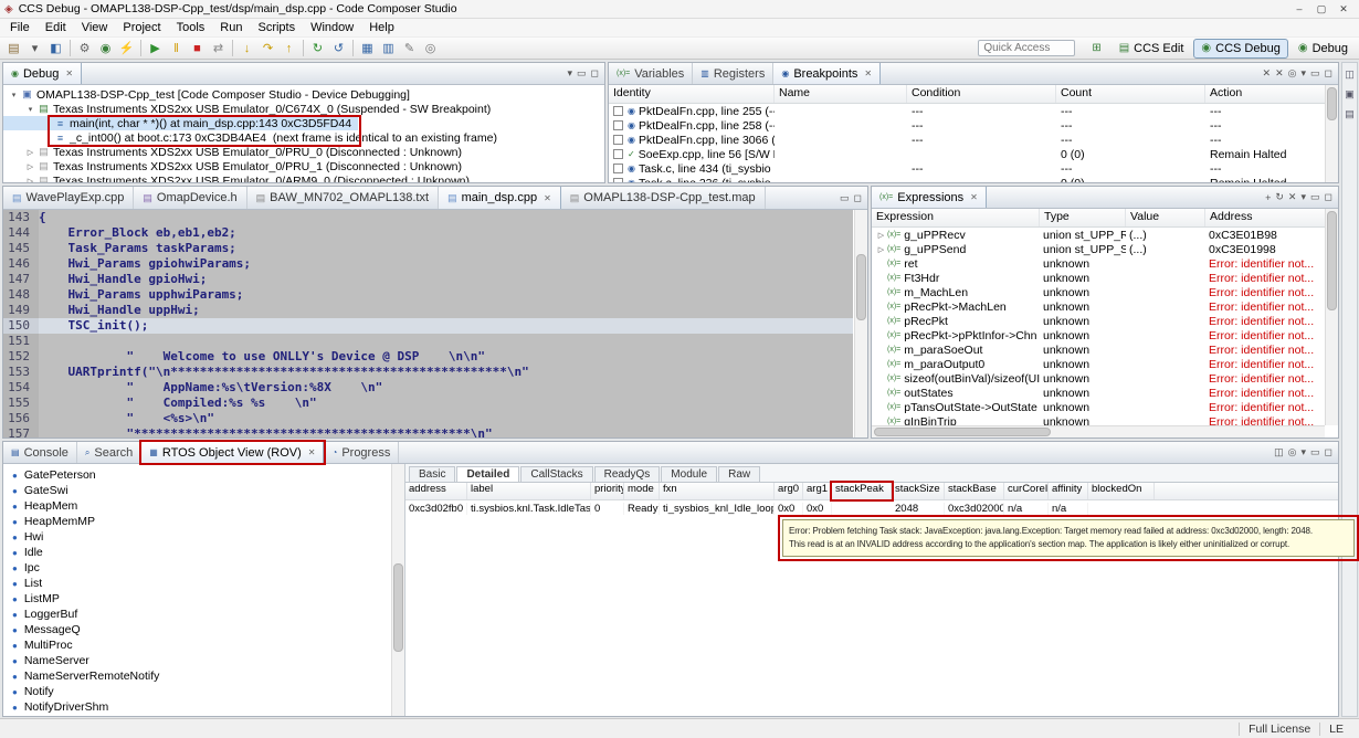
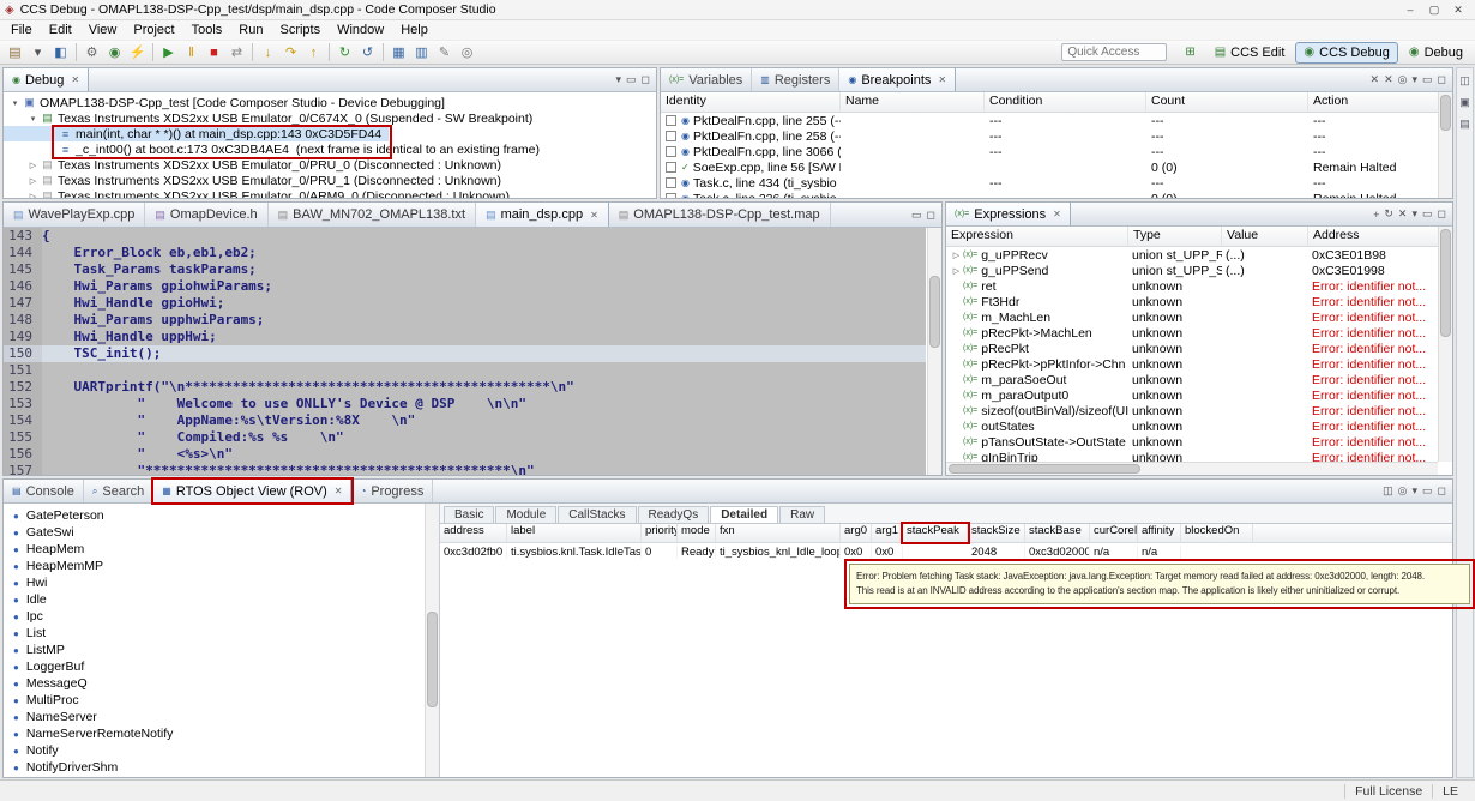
  ◈
  CCS Debug - OMAPL138-DSP-Cpp_test/dsp/main_dsp.cpp - Code Composer Studio
  –
  ▢
  ✕
  File
  Edit
  View
  Project
  Tools
  Run
  Scripts
  Window
  Help
  ▤
  ▾
  ◧
  ⚙
  ◉
  ⚡
  ▶
  ‖
  ■
  ⇄
  ↓
  ↷
  ↑
  ↻
  ↺
  ▦
  ▥
  ✎
  ◎
  Quick Access
  ⊞
  ▤
  CCS Edit
  ◉
  CCS Debug
  ◉
  Debug
  ◉
  Debug
  ✕
  ▾
  ▭
  ◻
  ▣
  OMAPL138-DSP-Cpp_test [Code Composer Studio - Device Debugging]
  ▤
  Texas Instruments XDS2xx USB Emulator_0/C674X_0 (Suspended - SW Breakpoint)
  ≡
  main(int, char * *)() at main_dsp.cpp:143 0xC3D5FD44
  ≡
  _c_int00() at boot.c:173 0xC3DB4AE4 (next frame is identical to an existing frame)
  ▤
  Texas Instruments XDS2xx USB Emulator_0/PRU_0 (Disconnected : Unknown)
  ▤
  Texas Instruments XDS2xx USB Emulator_0/PRU_1 (Disconnected : Unknown)
  ▤
  Texas Instruments XDS2xx USB Emulator_0/ARM9_0 (Disconnected : Unknown)
  Variables
  ▥
  Registers
  ◉
  Breakpoints
  ✕
  ✕
  ✕
  ◎
  ▾
  ▭
  ◻
  Identity
  Name
  Condition
  Count
  Action
  ◉
  PktDealFn.cpp, line 255 (-
  ---
  ---
  ---
  ◉
  PktDealFn.cpp, line 258 (-
  ---
  ---
  ---
  ◉
  PktDealFn.cpp, line 3066 (
  ---
  ---
  ---
  ✓
  0 (0)
  Remain Halted
  ◉
  Task.c, line 434 (ti_sysbio
  ---
  ---
  ---
  ▤
  WavePlayExp.cpp
  ▤
  OmapDevice.h
  ▤
  BAW_MN702_OMAPL138.txt
  ▤
  main_dsp.cpp
  ✕
  ▤
  OMAPL138-DSP-Cpp_test.map
  ▭
  ◻
  143
  {
  144
  Error_Block eb,eb1,eb2;
  145
  Task_Params taskParams;
  146
  Hwi_Params gpiohwiParams;
  147
  Hwi_Handle gpioHwi;
  148
  Hwi_Params upphwiParams;
  149
  Hwi_Handle uppHwi;
  150
  TSC_init();
  151
  152
- " Welcome to use ONLLY's Device @ DSP \n\n"
+ UARTprintf("\n**********************************************\n"
  153
- UARTprintf("\n**********************************************\n"
+ " Welcome to use ONLLY's Device @ DSP \n\n"
  154
  " AppName:%s\tVersion:%8X \n"
  155
  " Compiled:%s %s \n"
  156
  " <%s>\n"
  157
  "**********************************************\n"
  Expressions
  ✕
  +
  ↻
  ✕
  ▾
  ▭
  ◻
  Expression
  Type
  Value
  Address
  g_uPPRecv
  union st_UPP_R
  (...)
  0xC3E01B98
  g_uPPSend
  union st_UPP_S
  (...)
  0xC3E01998
  ret
  unknown
  Error: identifier not...
  Ft3Hdr
  unknown
  Error: identifier not...
  m_MachLen
  unknown
  Error: identifier not...
  pRecPkt->MachLen
  unknown
  Error: identifier not...
  pRecPkt
  unknown
  Error: identifier not...
  pRecPkt->pPktInfor->Chn
  unknown
  Error: identifier not...
  m_paraSoeOut
  unknown
  Error: identifier not...
  m_paraOutput0
  unknown
  Error: identifier not...
  sizeof(outBinVal)/sizeof(UI
  unknown
  Error: identifier not...
  outStates
  unknown
  Error: identifier not...
  pTansOutState->OutState
  unknown
  Error: identifier not...
  gInBinTrip
  unknown
  Error: identifier not...
  ▤
  Console
  ⌕
  Search
  ▦
  RTOS Object View (ROV)
  ✕
  ◔
  Progress
  ◫
  ◎
  ▾
  ▭
  ◻
  ●
  GatePeterson
  ●
  GateSwi
  ●
  HeapMem
  ●
  HeapMemMP
  ●
  Hwi
  ●
  Idle
  ●
  Ipc
  ●
  List
  ●
  ListMP
  ●
  LoggerBuf
  ●
  MessageQ
  ●
  MultiProc
  ●
  NameServer
  ●
  NameServerRemoteNotify
  ●
  Notify
  ●
  NotifyDriverShm
  Basic
- Detailed
+ Module
  CallStacks
  ReadyQs
- Module
+ Detailed
  Raw
  address
  label
  priority
  mode
  fxn
  arg0
  arg1
  stackPeak
  stackSize
  stackBase
  curCoreI
  affinity
  blockedOn
  0xc3d02fb0
  ti.sysbios.knl.Task.IdleTas
  0
  Ready
  ti_sysbios_knl_Idle_loop
  0x0
  0x0
  2048
  0xc3d02000
  n/a
  n/a
  ◫
  ▣
  ▤
  Full License
  LE
  Error: Problem fetching Task stack: JavaException: java.lang.Exception: Target memory read failed at address: 0xc3d02000, length: 2048.
  This read is at an INVALID address according to the application's section map. The application is likely either uninitialized or corrupt.
